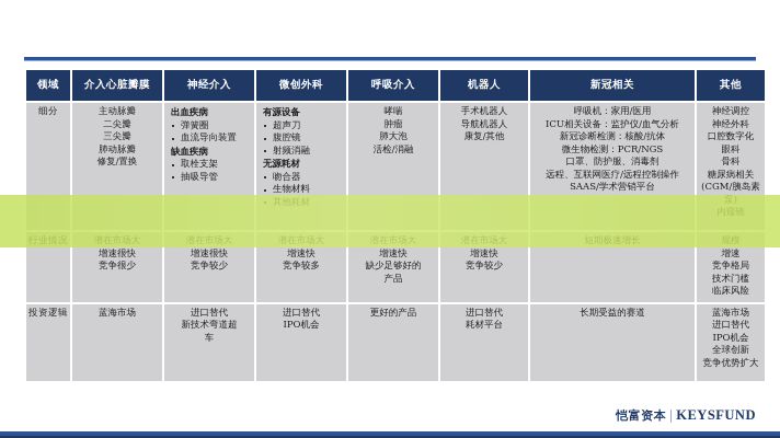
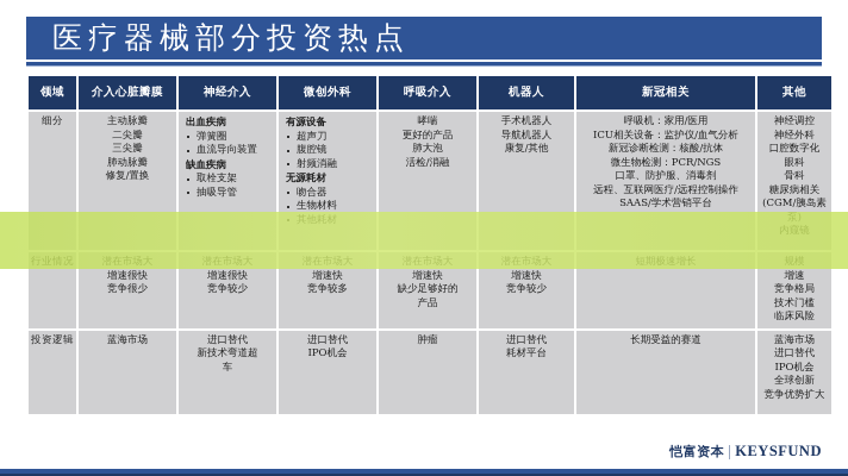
+ 医疗器械部分投资热点
  领域	介入心脏瓣膜	神经介入	微创外科	呼吸介入	机器人	新冠相关	其他
- 细分	主动脉瓣二尖瓣三尖瓣肺动脉瓣修复/置换	出血疾病弹簧圈血流导向装置缺血疾病取栓支架抽吸导管	有源设备超声刀腹腔镜射频消融无源耗材吻合器生物材料其他耗材	哮喘肿瘤肺大泡活检/消融	手术机器人导航机器人康复/其他	呼吸机：家用/医用ICU相关设备：监护仪/血气分析新冠诊断检测：核酸/抗体微生物检测：PCR/NGS口罩、防护服、消毒剂远程、互联网医疗/远程控制操作SAAS/学术营销平台	神经调控神经外科口腔数字化眼科骨科糖尿病相关(CGM/胰岛素泵)内窥镜
+ 细分	主动脉瓣二尖瓣三尖瓣肺动脉瓣修复/置换	出血疾病弹簧圈血流导向装置缺血疾病取栓支架抽吸导管	有源设备超声刀腹腔镜射频消融无源耗材吻合器生物材料其他耗材	哮喘更好的产品肺大泡活检/消融	手术机器人导航机器人康复/其他	呼吸机：家用/医用ICU相关设备：监护仪/血气分析新冠诊断检测：核酸/抗体微生物检测：PCR/NGS口罩、防护服、消毒剂远程、互联网医疗/远程控制操作SAAS/学术营销平台	神经调控神经外科口腔数字化眼科骨科糖尿病相关(CGM/胰岛素泵)内窥镜
  行业情况	潜在市场大增速很快竞争很少	潜在市场大增速很快竞争较少	潜在市场大增速快竞争较多	潜在市场大增速快缺少足够好的产品	潜在市场大增速快竞争较少	短期极速增长	规模增速竞争格局技术门槛临床风险
- 投资逻辑	蓝海市场	进口替代新技术弯道超车	进口替代IPO机会	更好的产品	进口替代耗材平台	长期受益的赛道	蓝海市场进口替代IPO机会全球创新竞争优势扩大
+ 投资逻辑	蓝海市场	进口替代新技术弯道超车	进口替代IPO机会	肿瘤	进口替代耗材平台	长期受益的赛道	蓝海市场进口替代IPO机会全球创新竞争优势扩大
  恺富资本
  KEYSFUND
